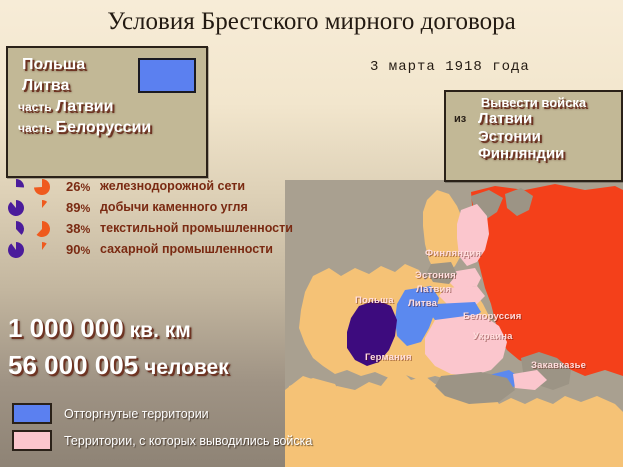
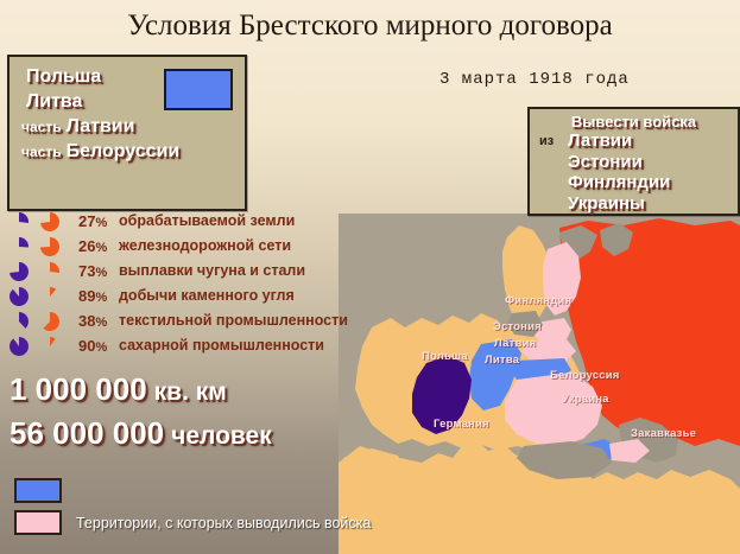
  Финляндия
  Эстония
  Латвия
  Литва
  Польша
  Германия
  Белоруссия
  Украина
  Закавказье
  Условия Брестского мирного договора
  3 марта 1918 года
  Польша
  Литва
  часть Латвии
  часть Белоруссии
  Вывести войска
  из
  Латвии
  Эстонии
  Финляндии
+ Украины
+ 27%
+ обрабатываемой земли
  26%
  железнодорожной сети
+ 73%
+ выплавки чугуна и стали
  89%
  добычи каменного угля
  38%
  текстильной промышленности
  90%
  сахарной промышленности
  1 000 000 кв. км
- 56 000 005 человек
+ 56 000 000 человек
- Отторгнутые территории
  Территории, с которых выводились войска
